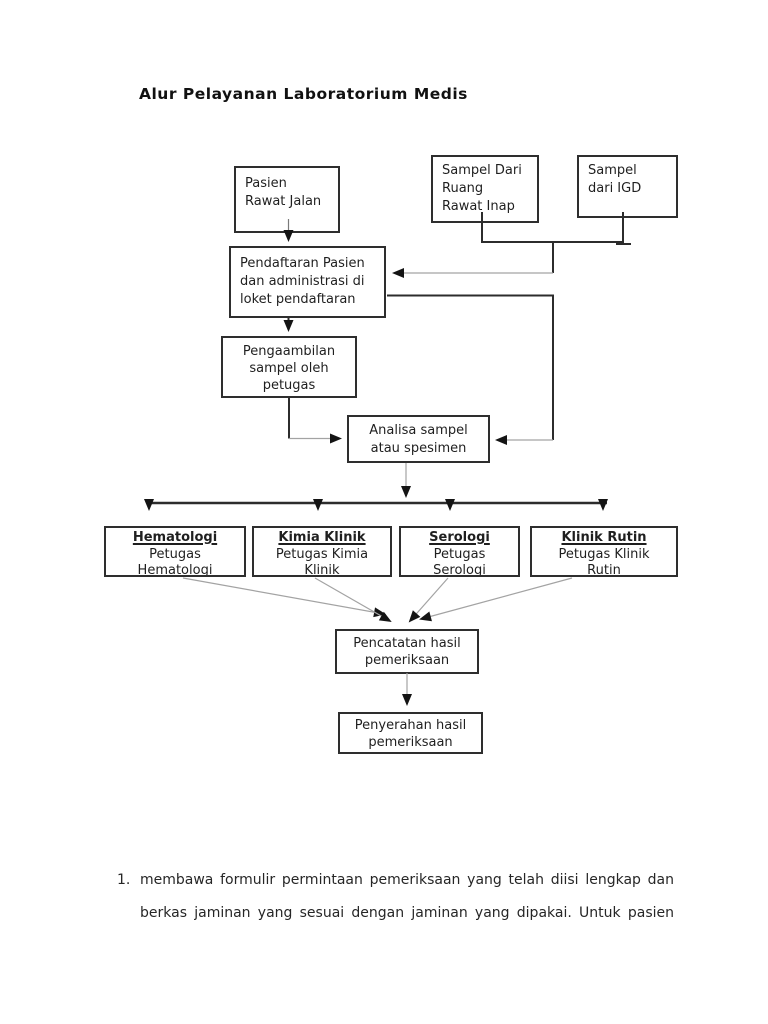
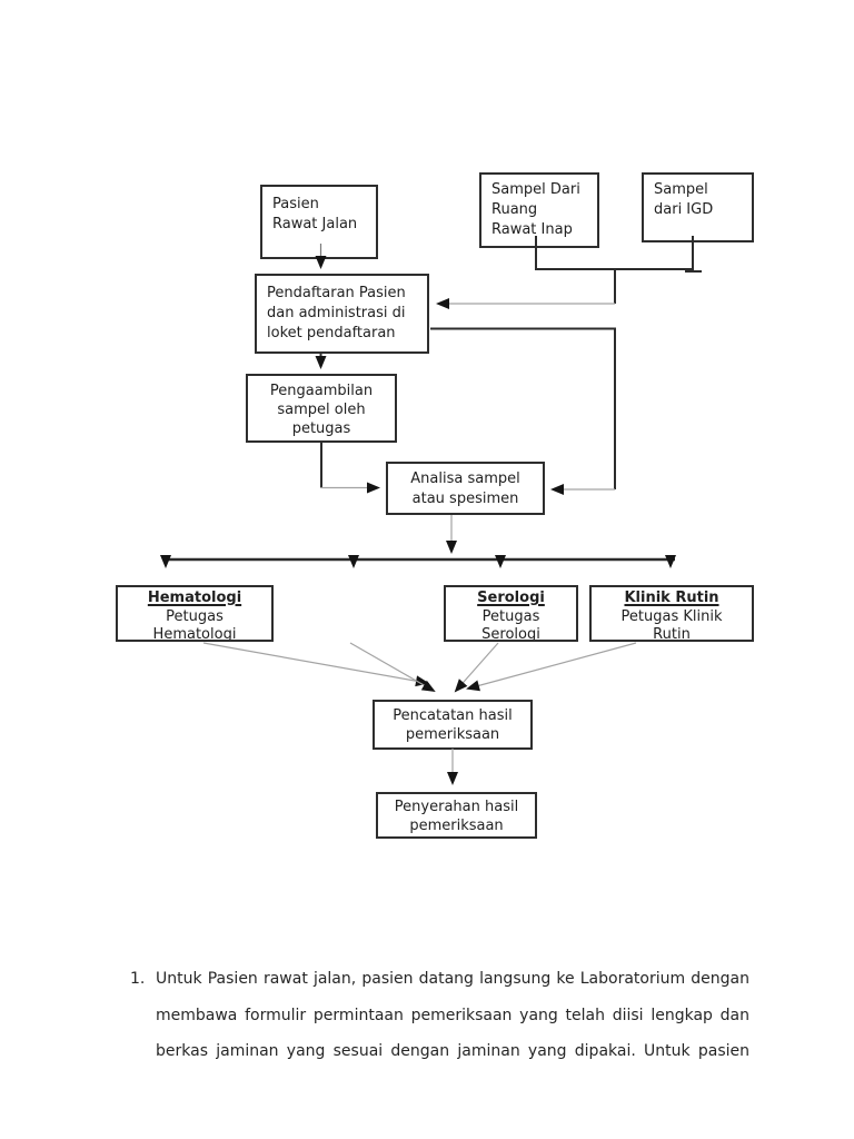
- Alur Pelayanan Laboratorium Medis
  Pasien
  Rawat Jalan
  Sampel Dari
  Ruang
  Rawat Inap
  Sampel
  dari IGD
  Pendaftaran Pasien
  dan administrasi di
  loket pendaftaran
  Pengaambilan
  sampel oleh
  petugas
  Analisa sampel
  atau spesimen
  Hematologi
  Petugas
  Hematologi
- Kimia Klinik
- Petugas Kimia
- Klinik
  Serologi
  Petugas
  Serologi
  Klinik Rutin
  Petugas Klinik
  Rutin
  Pencatatan hasil
  pemeriksaan
  Penyerahan hasil
  pemeriksaan
  1.
+ Untuk Pasien rawat jalan, pasien datang langsung ke Laboratorium dengan
  membawa formulir permintaan pemeriksaan yang telah diisi lengkap dan
  berkas jaminan yang sesuai dengan jaminan yang dipakai. Untuk pasien
